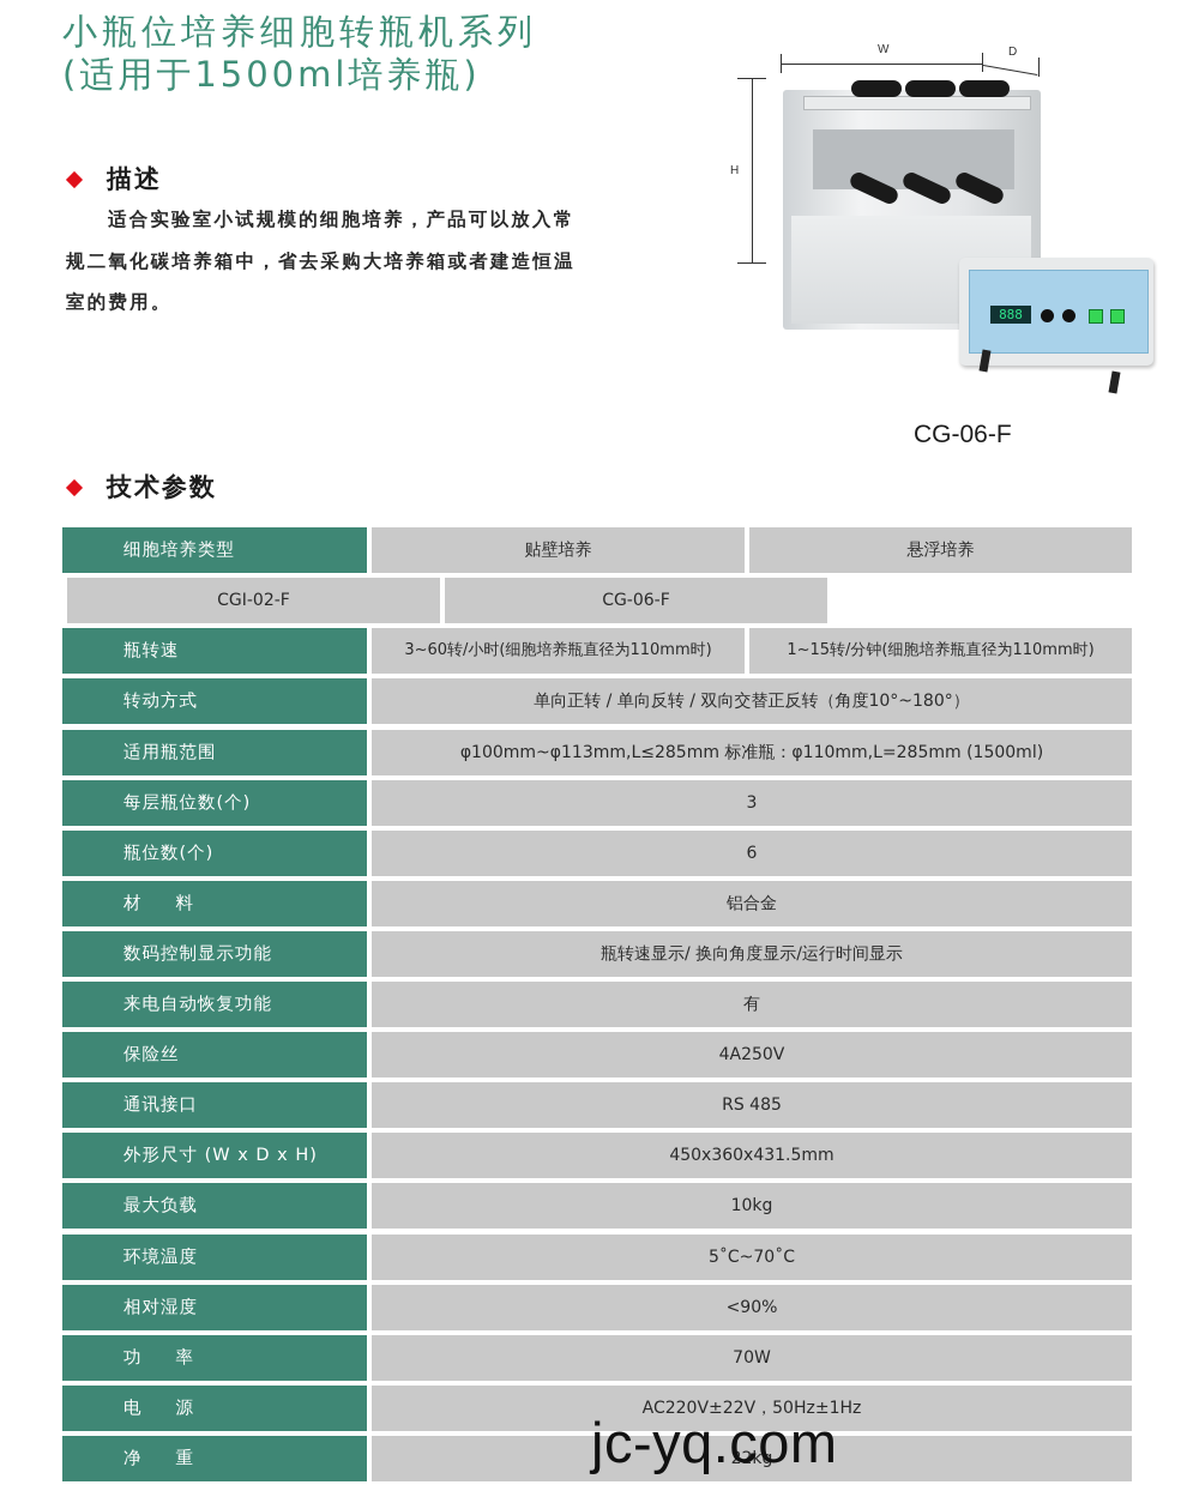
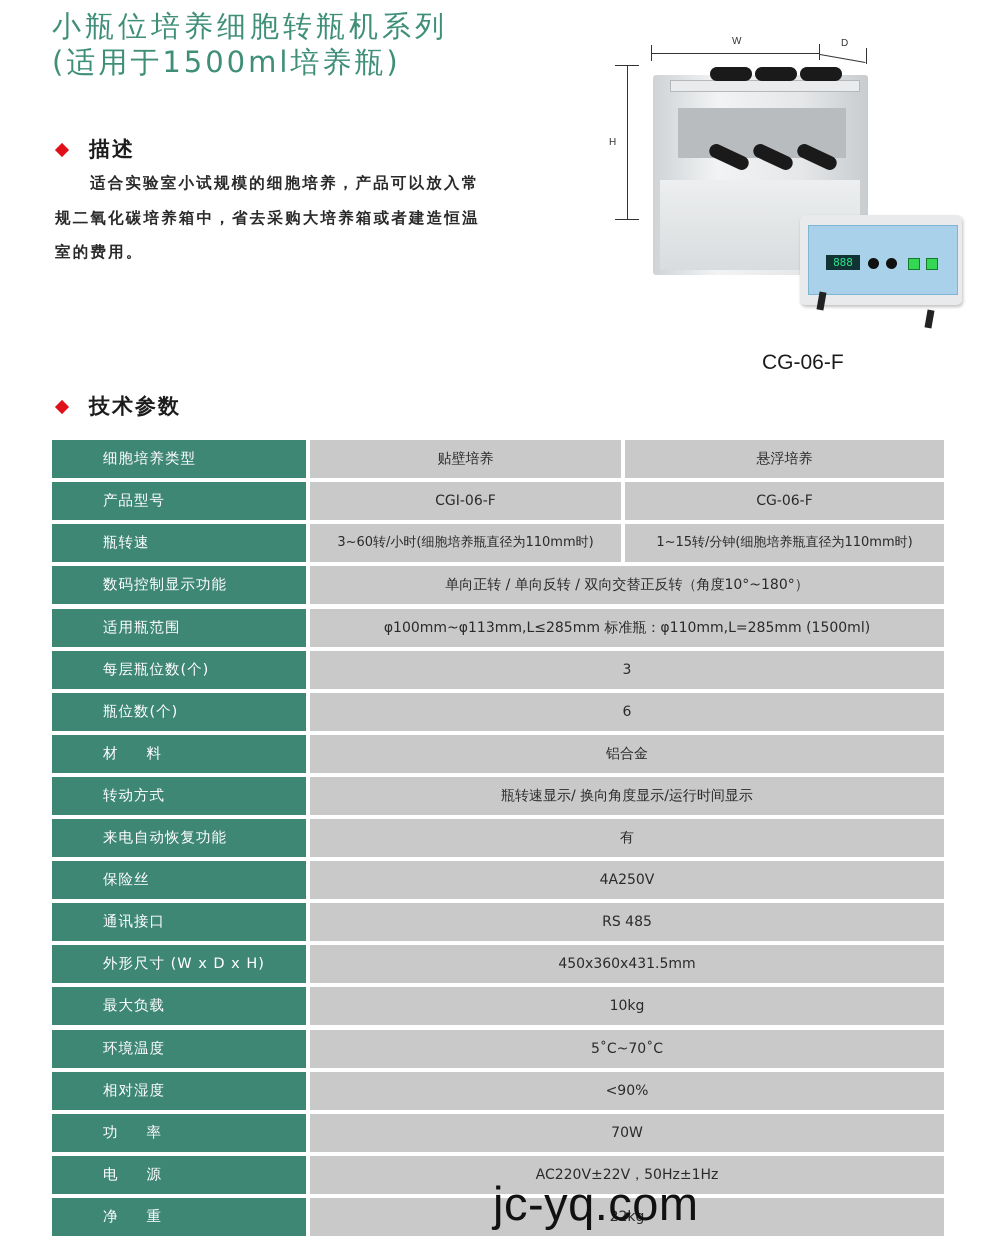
  小瓶位培养细胞转瓶机系列
  (适用于1500ml培养瓶)
  描述
  适合实验室小试规模的细胞培养，产品可以放入常规二氧化碳培养箱中，省去采购大培养箱或者建造恒温室的费用。
  W
  D
  H
  888
  CG-06-F
  技术参数
  细胞培养类型
  贴壁培养
  悬浮培养
+ 产品型号
- CGI-02-F
+ CGI-06-F
  CG-06-F
  瓶转速
  3~60转/小时(细胞培养瓶直径为110mm时)
  1~15转/分钟(细胞培养瓶直径为110mm时)
- 转动方式
+ 数码控制显示功能
  单向正转 / 单向反转 / 双向交替正反转（角度10°~180°）
  适用瓶范围
  φ100mm~φ113mm,L≤285mm 标准瓶：φ110mm,L=285mm (1500ml)
  每层瓶位数(个)
  3
  瓶位数(个)
  6
  材 料
  铝合金
- 数码控制显示功能
+ 转动方式
  瓶转速显示/ 换向角度显示/运行时间显示
  来电自动恢复功能
  有
  保险丝
  4A250V
  通讯接口
  RS 485
  外形尺寸 (W x D x H)
  450x360x431.5mm
  最大负载
  10kg
  环境温度
  5˚C~70˚C
  相对湿度
  <90%
  功 率
  70W
  电 源
  AC220V±22V，50Hz±1Hz
  净 重
  22kg
  jc-yq.com
